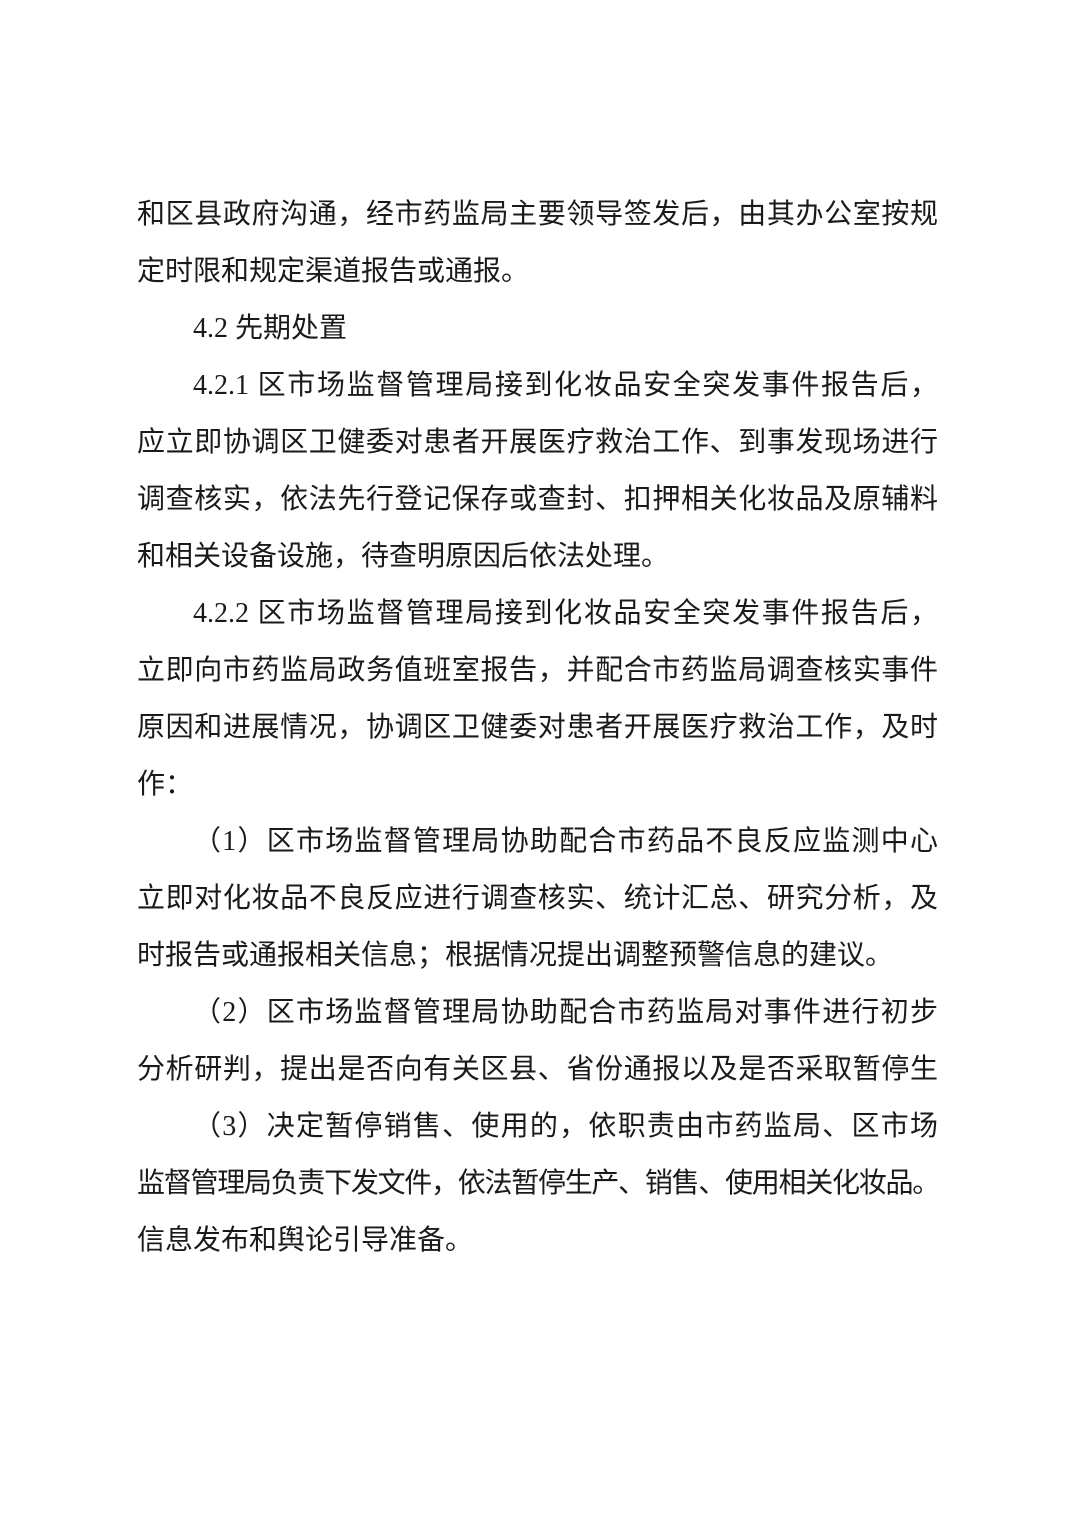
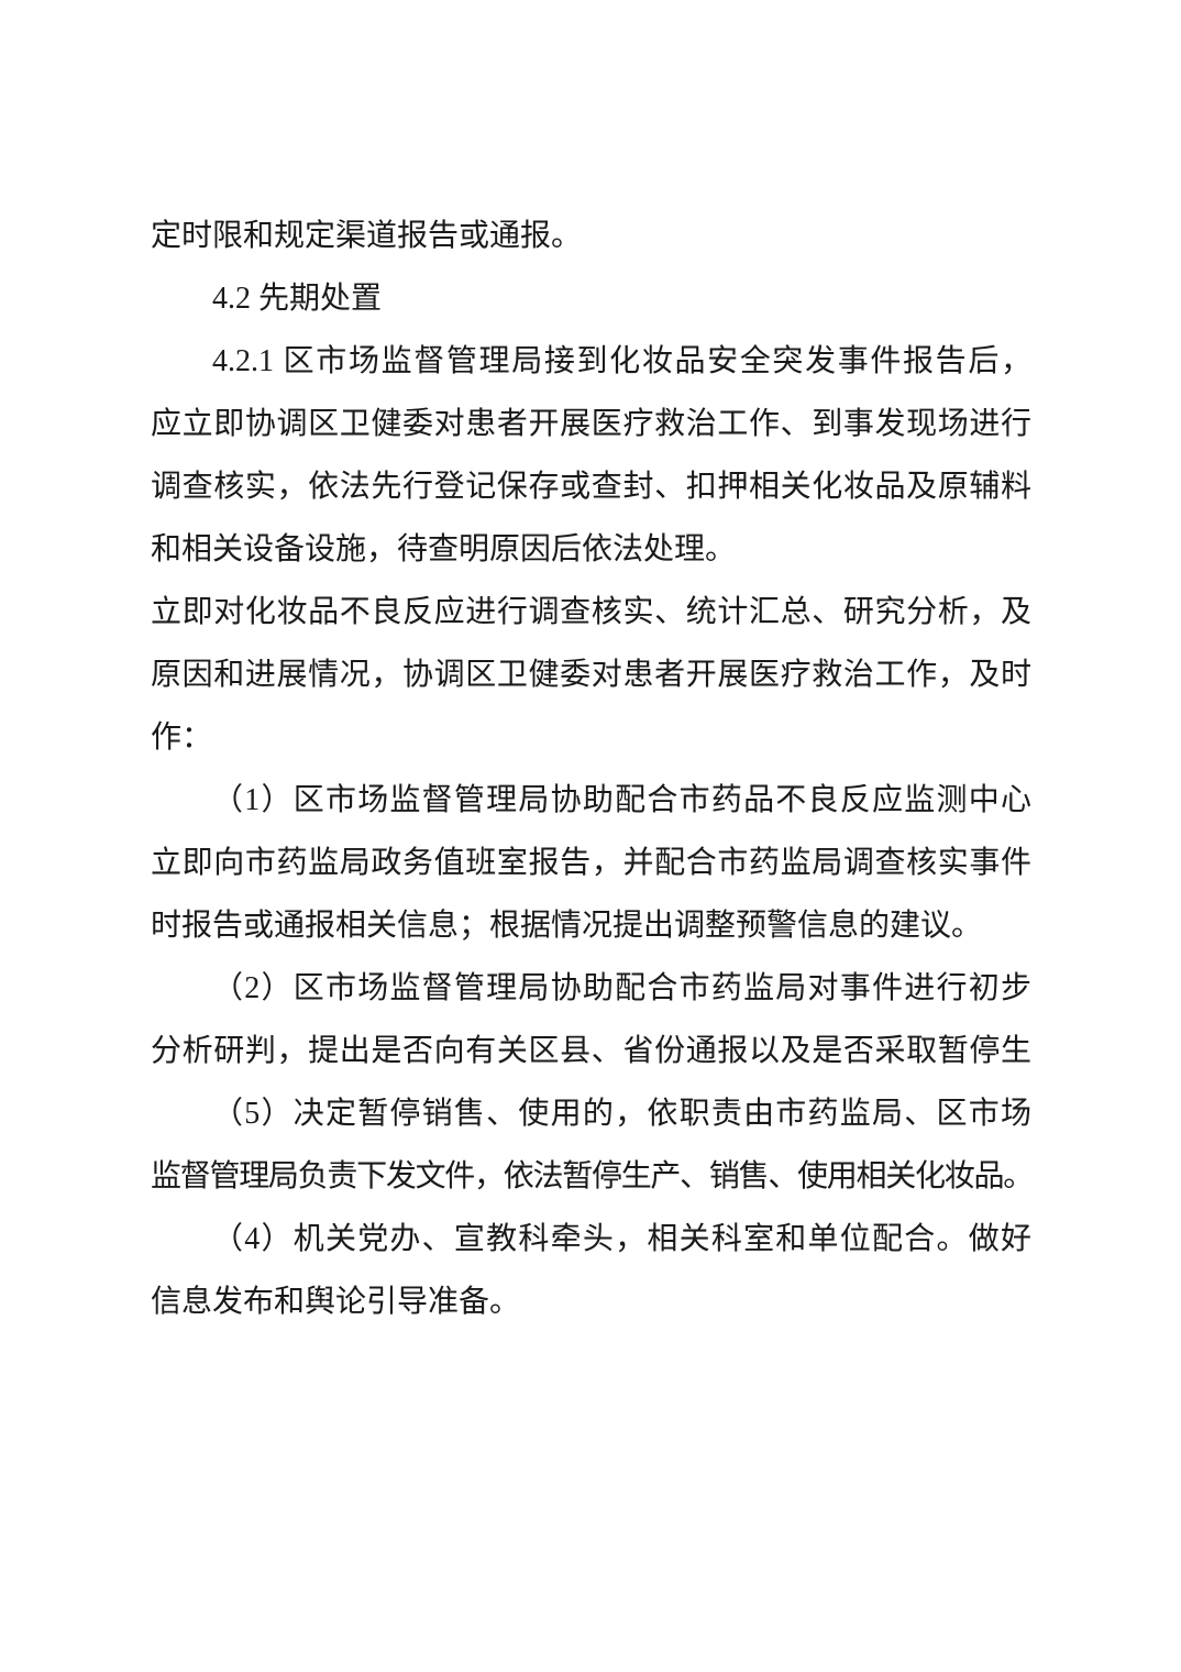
- 和区县政府沟通，经市药监局主要领导签发后，由其办公室按规
  定时限和规定渠道报告或通报。
  4.2 先期处置
  4.2.1 区市场监督管理局接到化妆品安全突发事件报告后，
  应立即协调区卫健委对患者开展医疗救治工作、到事发现场进行
  调查核实，依法先行登记保存或查封、扣押相关化妆品及原辅料
  和相关设备设施，待查明原因后依法处理。
- 4.2.2 区市场监督管理局接到化妆品安全突发事件报告后，
- 立即向市药监局政务值班室报告，并配合市药监局调查核实事件
+ 立即对化妆品不良反应进行调查核实、统计汇总、研究分析，及
  原因和进展情况，协调区卫健委对患者开展医疗救治工作，及时
  作：
  （1）区市场监督管理局协助配合市药品不良反应监测中心
- 立即对化妆品不良反应进行调查核实、统计汇总、研究分析，及
+ 立即向市药监局政务值班室报告，并配合市药监局调查核实事件
  时报告或通报相关信息；根据情况提出调整预警信息的建议。
  （2）区市场监督管理局协助配合市药监局对事件进行初步
  分析研判，提出是否向有关区县、省份通报以及是否采取暂停生
- （3）决定暂停销售、使用的，依职责由市药监局、区市场
+ （5）决定暂停销售、使用的，依职责由市药监局、区市场
  监督管理局负责下发文件，依法暂停生产、销售、使用相关化妆品。
+ （4）机关党办、宣教科牵头，相关科室和单位配合。做好
  信息发布和舆论引导准备。
